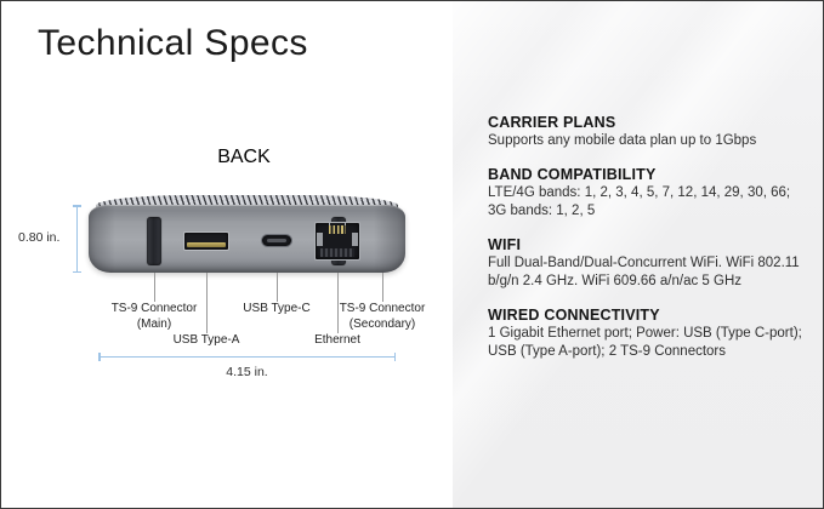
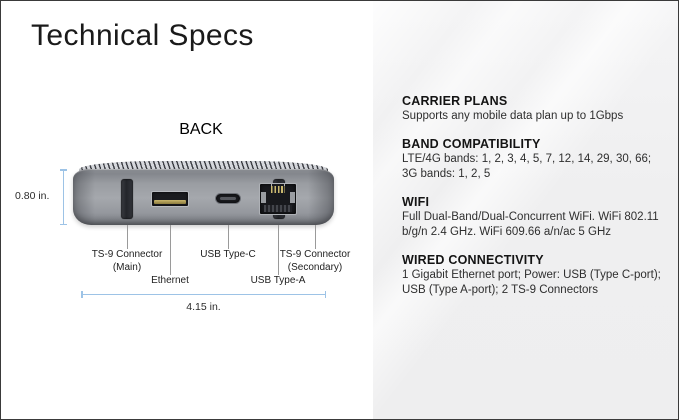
  Technical Specs
  BACK
  0.80 in.
  4.15 in.
  TS-9 Connector
  (Main)
- USB Type-A
+ Ethernet
  USB Type-C
- Ethernet
+ USB Type-A
  TS-9 Connector
  (Secondary)
  CARRIER PLANS
  Supports any mobile data plan up to 1Gbps
  BAND COMPATIBILITY
  LTE/4G bands: 1, 2, 3, 4, 5, 7, 12, 14, 29, 30, 66; 3G bands: 1, 2, 5
  WIFI
  Full Dual-Band/Dual-Concurrent WiFi. WiFi 802.11 b/g/n 2.4 GHz. WiFi 609.66 a/n/ac 5 GHz
  WIRED CONNECTIVITY
  1 Gigabit Ethernet port; Power: USB (Type C-port); USB (Type A-port); 2 TS-9 Connectors
